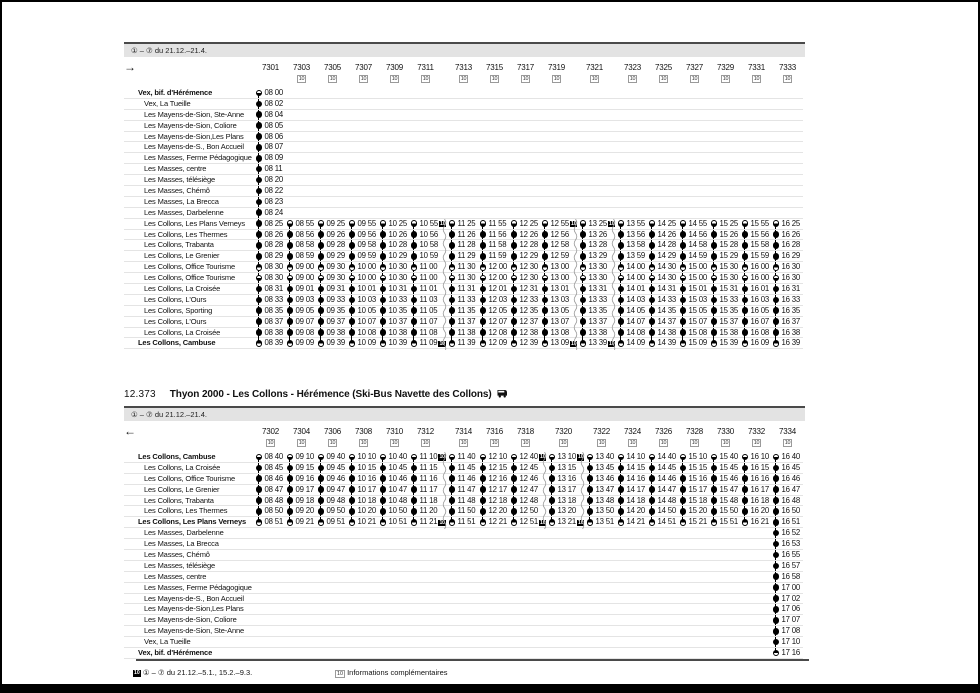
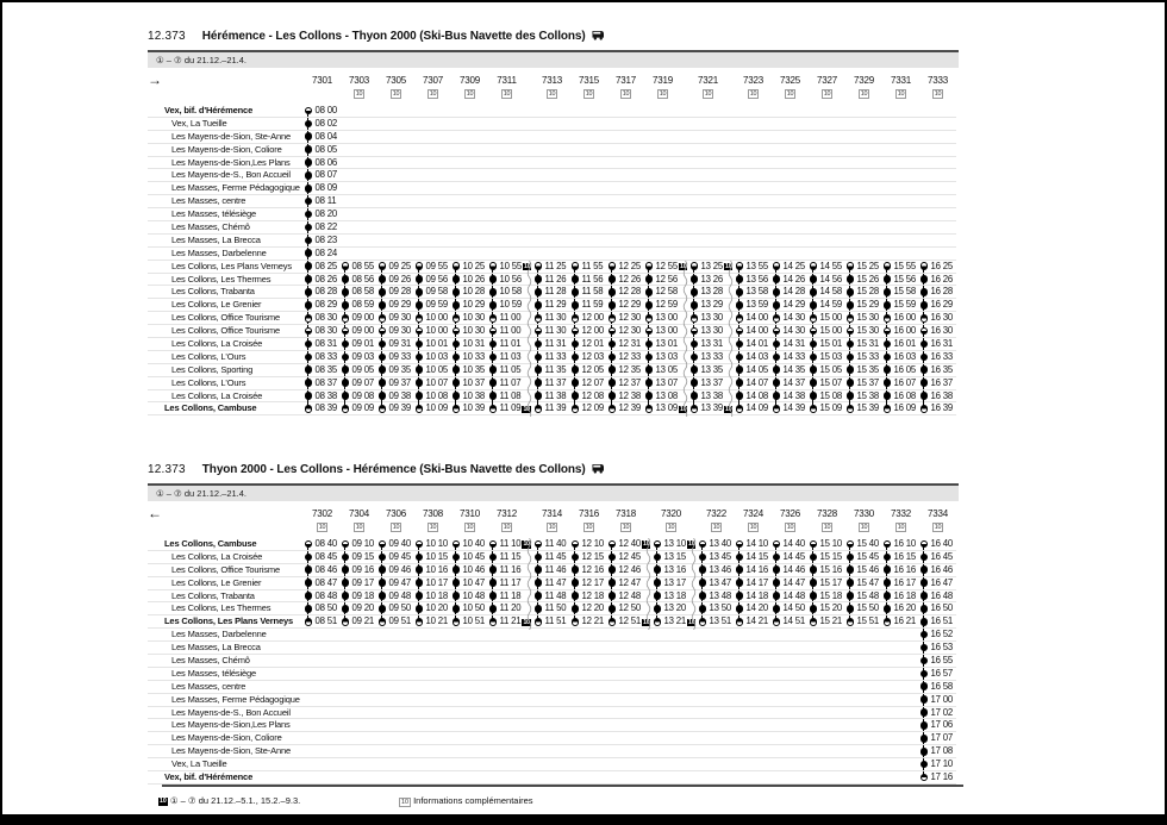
+ 12.373 Hérémence - Les Collons - Thyon 2000 (Ski-Bus Navette des Collons)
  ① – ⑦ du 21.12.–21.4.
  →
  7301
  7303
  7305
  7307
  7309
  7311
  7313
  7315
  7317
  7319
  7321
  7323
  7325
  7327
  7329
  7331
  7333
  Vex, bif. d'Hérémence
  08 00
  Vex, La Tueille
  08 02
  Les Mayens-de-Sion, Ste-Anne
  08 04
  Les Mayens-de-Sion, Coliore
  08 05
  Les Mayens-de-Sion,Les Plans
  08 06
  Les Mayens-de-S., Bon Accueil
  08 07
  Les Masses, Ferme Pédagogique
  08 09
  Les Masses, centre
  08 11
  Les Masses, télésiège
  08 20
  Les Masses, Chémô
  08 22
  Les Masses, La Brecca
  08 23
  Les Masses, Darbelenne
  08 24
  Les Collons, Les Plans Verneys
  08 25
  08 55
  09 25
  09 55
  10 25
  11 25
  11 55
  12 25
  13 55
  14 25
  14 55
  15 25
  15 55
  16 25
  Les Collons, Les Thermes
  08 26
  08 56
  09 26
  09 56
  10 26
  10 56
  11 26
  11 56
  12 26
  12 56
  13 26
  13 56
  14 26
  14 56
  15 26
  15 56
  16 26
  Les Collons, Trabanta
  08 28
  08 58
  09 28
  09 58
  10 28
  10 58
  11 28
  11 58
  12 28
  12 58
  13 28
  13 58
  14 28
  14 58
  15 28
  15 58
  16 28
  Les Collons, Le Grenier
  08 29
  08 59
  09 29
  09 59
  10 29
  10 59
  11 29
  11 59
  12 29
  12 59
  13 29
  13 59
  14 29
  14 59
  15 29
  15 59
  16 29
  Les Collons, Office Tourisme
  08 30
  09 00
  09 30
  10 00
  10 30
  11 00
  11 30
  12 00
  12 30
  13 00
  13 30
  14 00
  14 30
  15 00
  15 30
  16 00
  16 30
  Les Collons, Office Tourisme
  08 30
  09 00
  09 30
  10 00
  10 30
  11 00
  11 30
  12 00
  12 30
  13 00
  13 30
  14 00
  14 30
  15 00
  15 30
  16 00
  16 30
  Les Collons, La Croisée
  08 31
  09 01
  09 31
  10 01
  10 31
  11 01
  11 31
  12 01
  12 31
  13 01
  13 31
  14 01
  14 31
  15 01
  15 31
  16 01
  16 31
  Les Collons, L'Ours
  08 33
  09 03
  09 33
  10 03
  10 33
  11 03
  11 33
  12 03
  12 33
  13 03
  13 33
  14 03
  14 33
  15 03
  15 33
  16 03
  16 33
  Les Collons, Sporting
  08 35
  09 05
  09 35
  10 05
  10 35
  11 05
  11 35
  12 05
  12 35
  13 05
  13 35
  14 05
  14 35
  15 05
  15 35
  16 05
  16 35
  Les Collons, L'Ours
  08 37
  09 07
  09 37
  10 07
  10 37
  11 07
  11 37
  12 07
  12 37
  13 07
  13 37
  14 07
  14 37
  15 07
  15 37
  16 07
  16 37
  Les Collons, La Croisée
  08 38
  09 08
  09 38
  10 08
  10 38
  11 08
  11 38
  12 08
  12 38
  13 08
  13 38
  14 08
  14 38
  15 08
  15 38
  16 08
  16 38
  Les Collons, Cambuse
  08 39
  09 09
  09 39
  10 09
  10 39
  11 39
  12 09
  12 39
  14 09
  14 39
  15 09
  15 39
  16 09
  16 39
  12.373 Thyon 2000 - Les Collons - Hérémence (Ski-Bus Navette des Collons)
  ① – ⑦ du 21.12.–21.4.
  ←
  7302
  7304
  7306
  7308
  7310
  7312
  7314
  7316
  7318
  7320
  7322
  7324
  7326
  7328
  7330
  7332
  7334
  Les Collons, Cambuse
  08 40
  09 10
  09 40
  10 10
  10 40
  11 40
  12 10
  13 40
  14 10
  14 40
  15 10
  15 40
  16 10
  16 40
  Les Collons, La Croisée
  08 45
  09 15
  09 45
  10 15
  10 45
  11 15
  11 45
  12 15
  12 45
  13 15
  13 45
  14 15
  14 45
  15 15
  15 45
  16 15
  16 45
  Les Collons, Office Tourisme
  08 46
  09 16
  09 46
  10 16
  10 46
  11 16
  11 46
  12 16
  12 46
  13 16
  13 46
  14 16
  14 46
  15 16
  15 46
  16 16
  16 46
  Les Collons, Le Grenier
  08 47
  09 17
  09 47
  10 17
  10 47
  11 17
  11 47
  12 17
  12 47
  13 17
  13 47
  14 17
  14 47
  15 17
  15 47
  16 17
  16 47
  Les Collons, Trabanta
  08 48
  09 18
  09 48
  10 18
  10 48
  11 18
  11 48
  12 18
  12 48
  13 18
  13 48
  14 18
  14 48
  15 18
  15 48
  16 18
  16 48
  Les Collons, Les Thermes
  08 50
  09 20
  09 50
  10 20
  10 50
  11 20
  11 50
  12 20
  12 50
  13 20
  13 50
  14 20
  14 50
  15 20
  15 50
  16 20
  16 50
  Les Collons, Les Plans Verneys
  08 51
  09 21
  09 51
  10 21
  10 51
  11 51
  12 21
  13 51
  14 21
  14 51
  15 21
  15 51
  16 21
  16 51
  Les Masses, Darbelenne
  16 52
  Les Masses, La Brecca
  16 53
  Les Masses, Chémô
  16 55
  Les Masses, télésiège
  16 57
  Les Masses, centre
  16 58
  Les Masses, Ferme Pédagogique
  17 00
  Les Mayens-de-S., Bon Accueil
  17 02
  Les Mayens-de-Sion,Les Plans
  17 06
  Les Mayens-de-Sion, Coliore
  17 07
  Les Mayens-de-Sion, Ste-Anne
  17 08
  Vex, La Tueille
  17 10
  Vex, bif. d'Hérémence
  17 16
  ① – ⑦ du 21.12.–5.1., 15.2.–9.3.
  Informations complémentaires
